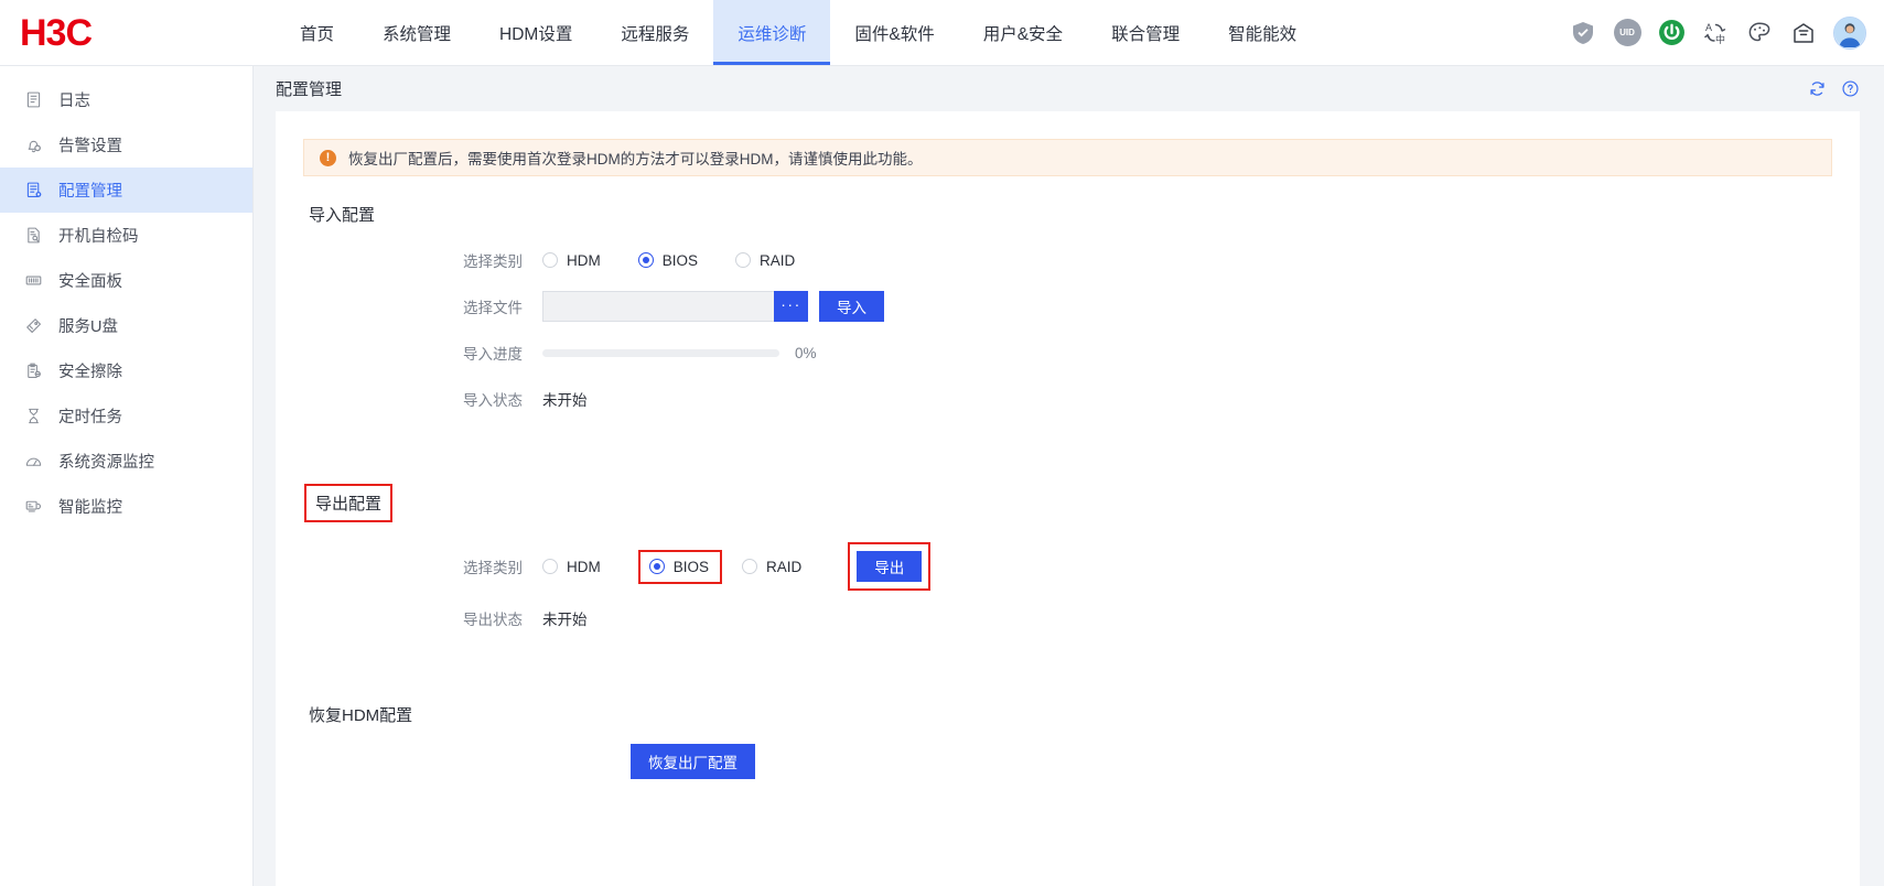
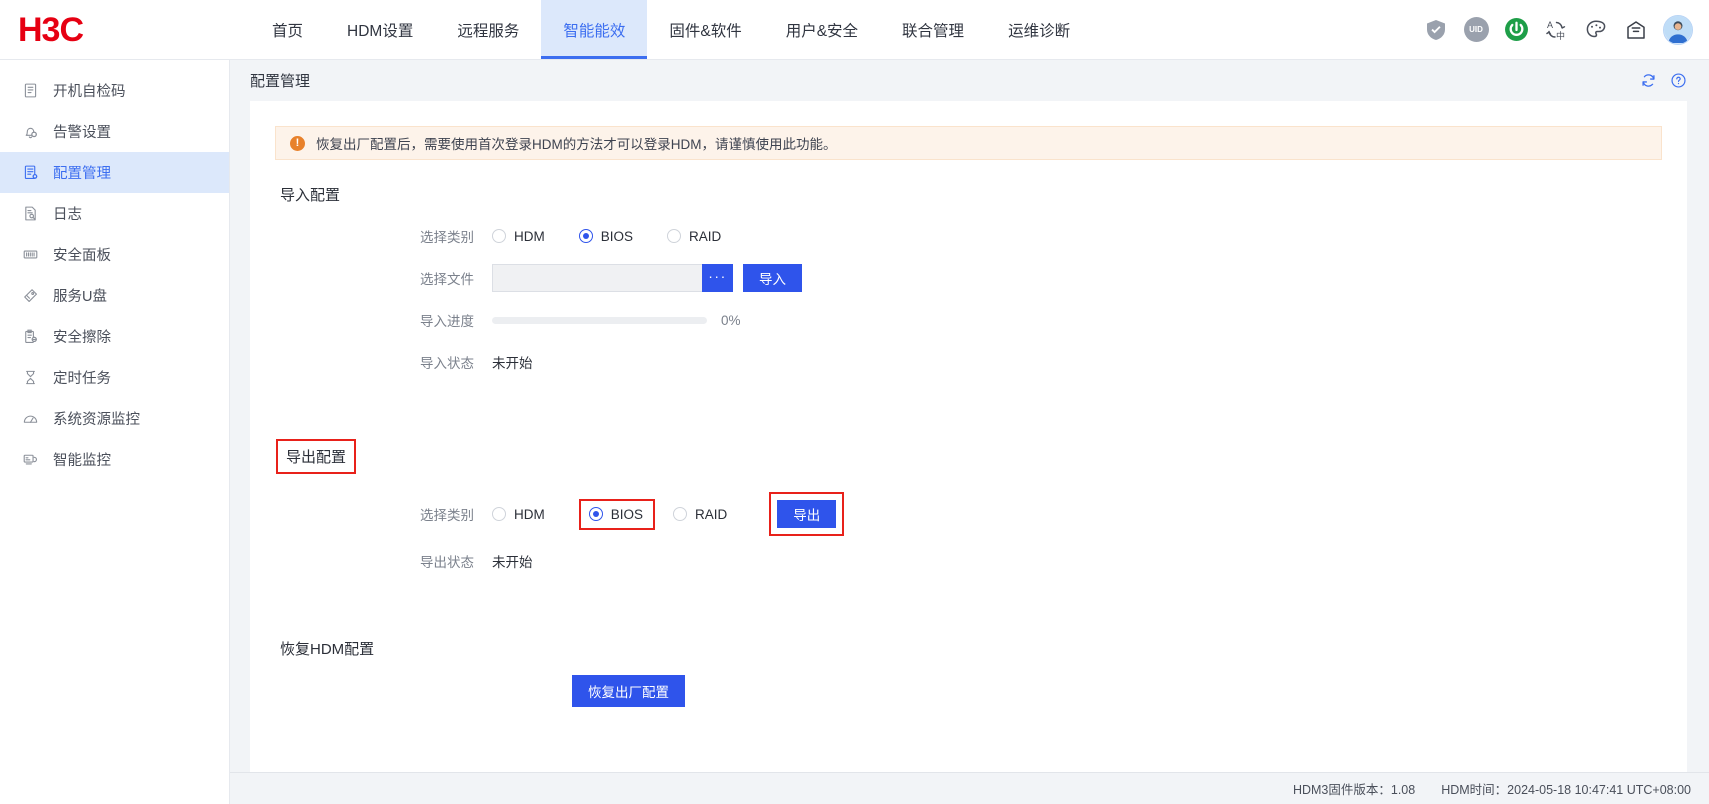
  H3C
  首页
- 系统管理
  HDM设置
  远程服务
- 运维诊断
+ 智能能效
  固件&软件
  用户&安全
  联合管理
- 智能能效
+ 运维诊断
  UID
  A
  中
- 日志
+ 开机自检码
  告警设置
  配置管理
- 开机自检码
+ 日志
  安全面板
  服务U盘
  安全擦除
  定时任务
  系统资源监控
  智能监控
  配置管理
  !
  恢复出厂配置后，需要使用首次登录HDM的方法才可以登录HDM，请谨慎使用此功能。
  导入配置
  选择类别
  HDM
  BIOS
  RAID
  选择文件
  ···
  导入
  导入进度
  0%
  导入状态
  未开始
  导出配置
  选择类别
  HDM
  BIOS
  RAID
  导出
  导出状态
  未开始
  恢复HDM配置
  恢复出厂配置
+ HDM3固件版本：1.08
+ HDM时间：2024-05-18 10:47:41 UTC+08:00
